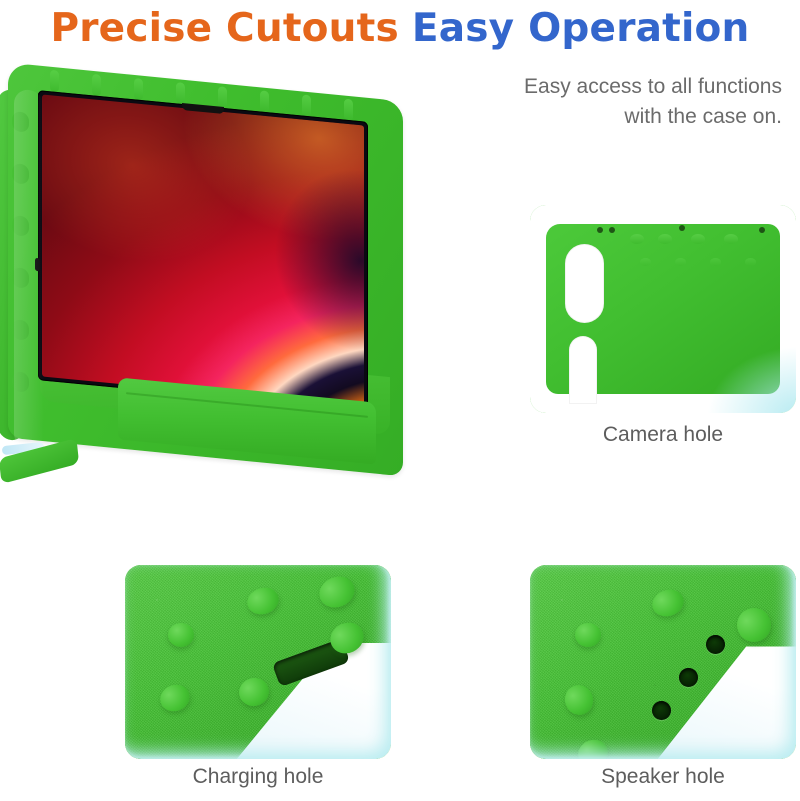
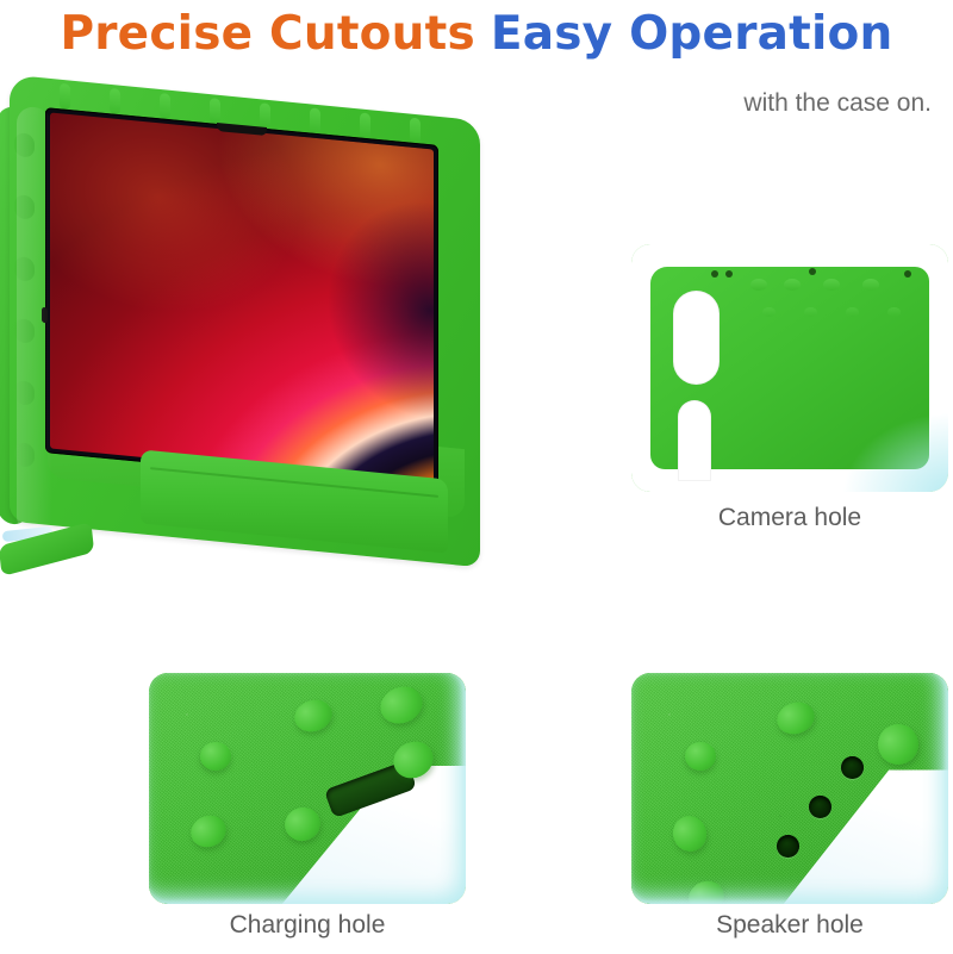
  Precise Cutouts
  Easy Operation
- Easy access to all functions
  with the case on.
  Camera hole
  Charging hole
  Speaker hole
